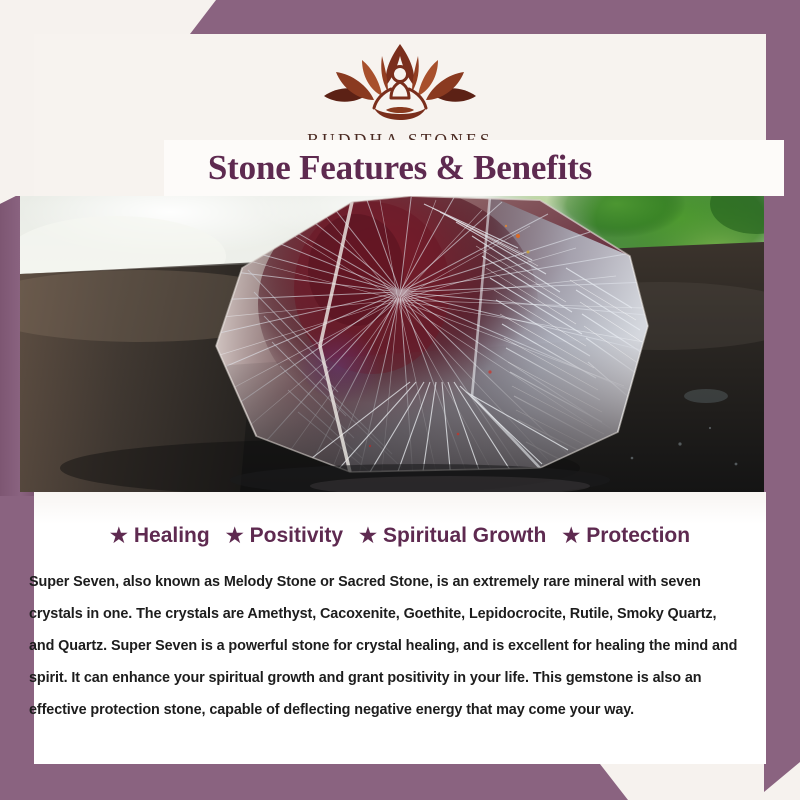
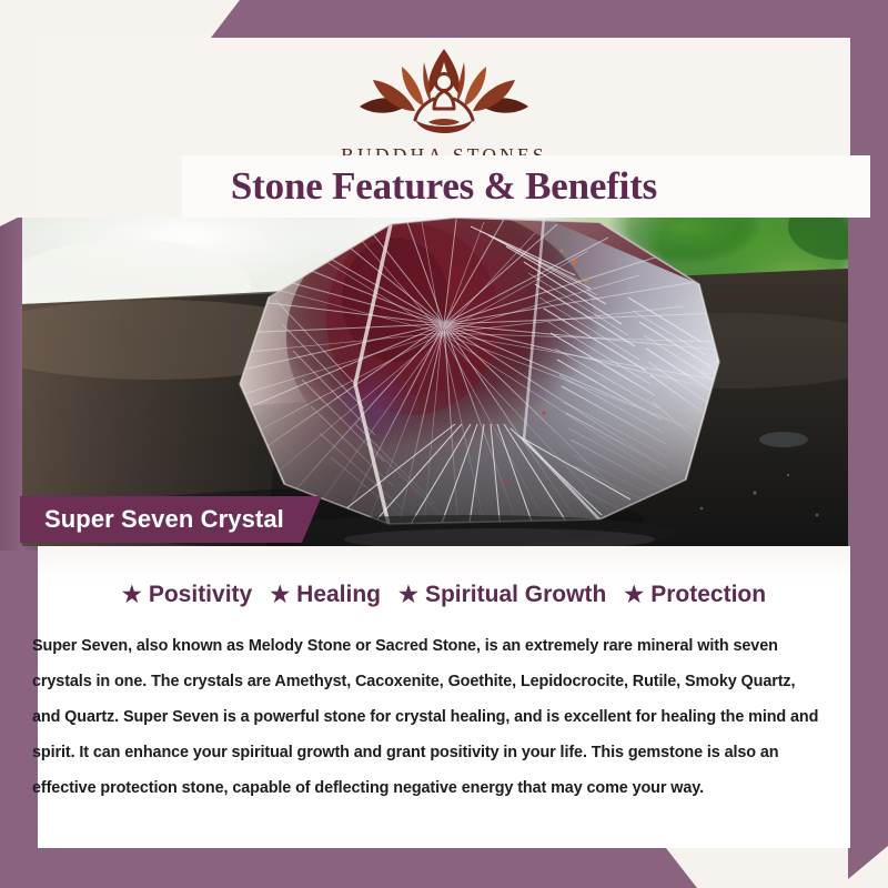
  Stone Features & Benefits
+ Super Seven Crystal
  ★
- Healing
+ Positivity
  ★
- Positivity
+ Healing
  ★
  Spiritual Growth
  ★
  Protection
  Super Seven, also known as Melody Stone or Sacred Stone, is an extremely rare mineral with seven crystals in one. The crystals are Amethyst, Cacoxenite, Goethite, Lepidocrocite, Rutile, Smoky Quartz, and Quartz. Super Seven is a powerful stone for crystal healing, and is excellent for healing the mind and spirit. It can enhance your spiritual growth and grant positivity in your life. This gemstone is also an effective protection stone, capable of deflecting negative energy that may come your way.
